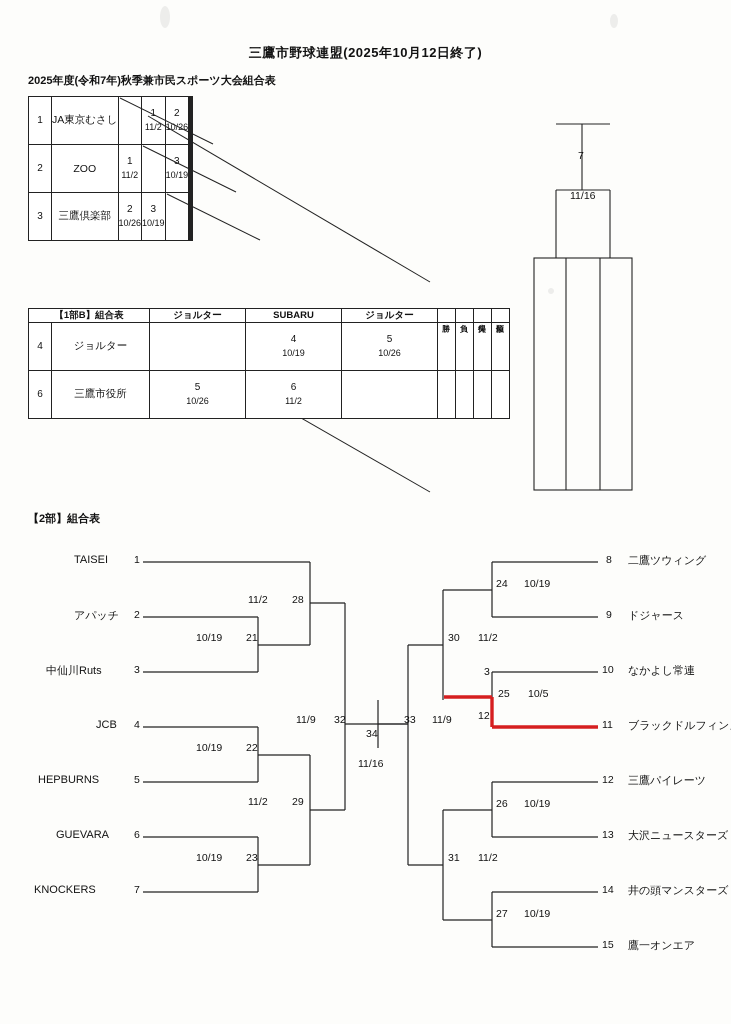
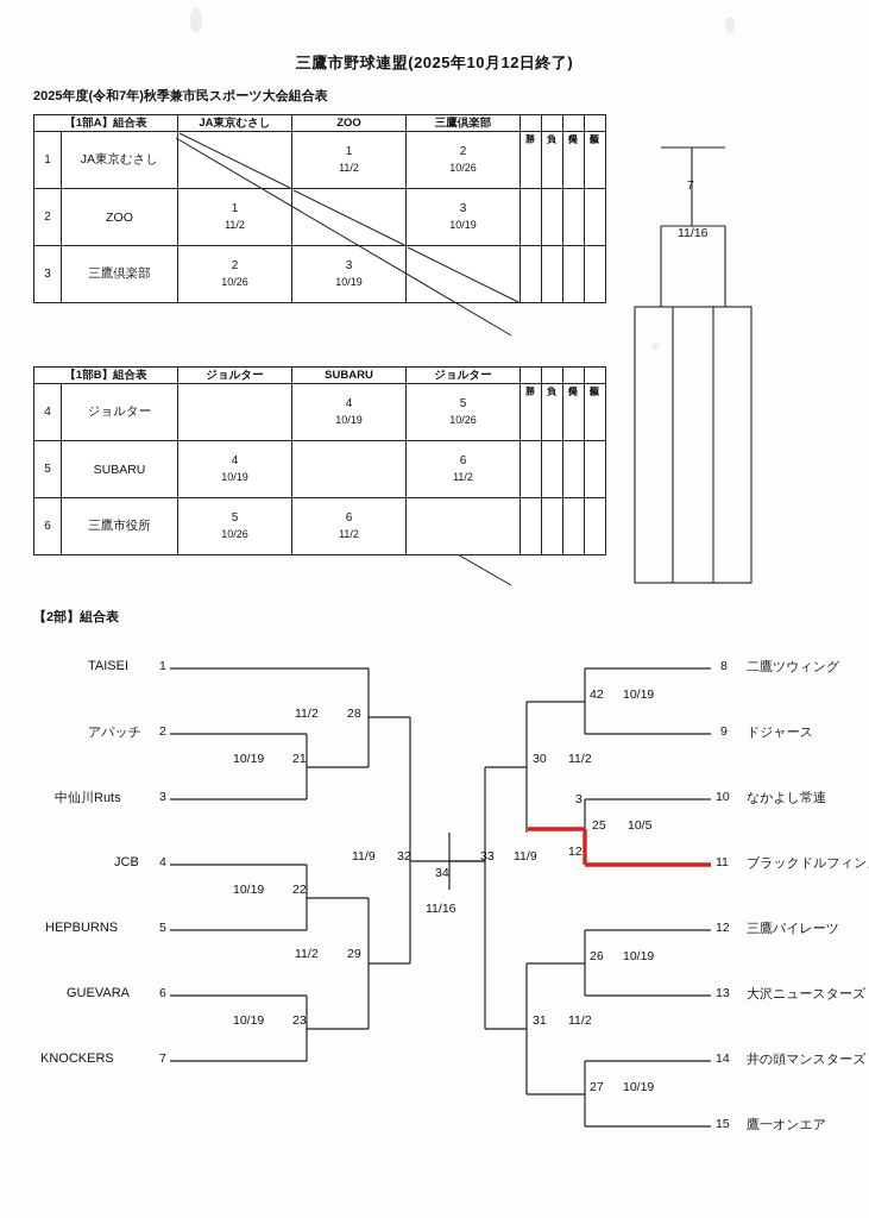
  三鷹市野球連盟(2025年10月12日終了)
  2025年度(令和7年)秋季兼市民スポーツ大会組合表
+ 【1部A】組合表	JA東京むさし	ZOO	三鷹倶楽部
  1	JA東京むさし		1 11/2	2 10/26
  2	ZOO	1 11/2		3 10/19
  3	三鷹倶楽部	2 10/26	3 10/19
  【1部B】組合表	ジョルター	SUBARU	ジョルター
  4	ジョルター		4 10/19	5 10/26
+ 5	SUBARU	4 10/19		6 11/2
  6	三鷹市役所	5 10/26	6 11/2
  7
  11/16
  【2部】組合表
  TAISEI
  1
  アパッチ
  2
  中仙川Ruts
  3
  JCB
  4
  HEPBURNS
  5
  GUEVARA
  6
  KNOCKERS
  7
  8
  二鷹ツウィング
  9
  ドジャース
  10
  なかよし常連
  11
  ブラックドルフィン
  12
  三鷹パイレーツ
  13
  大沢ニュースターズ
  14
  井の頭マンスターズ
  15
  鷹一オンエア
  10/19
  21
  11/2
  28
  10/19
  22
  11/2
  29
  10/19
  23
  11/9
  32
  34
  11/16
  33
  11/9
  30
  11/2
  31
  11/2
- 24
+ 42
  10/19
  25
  10/5
  26
  10/19
  27
  10/19
  3
  12
